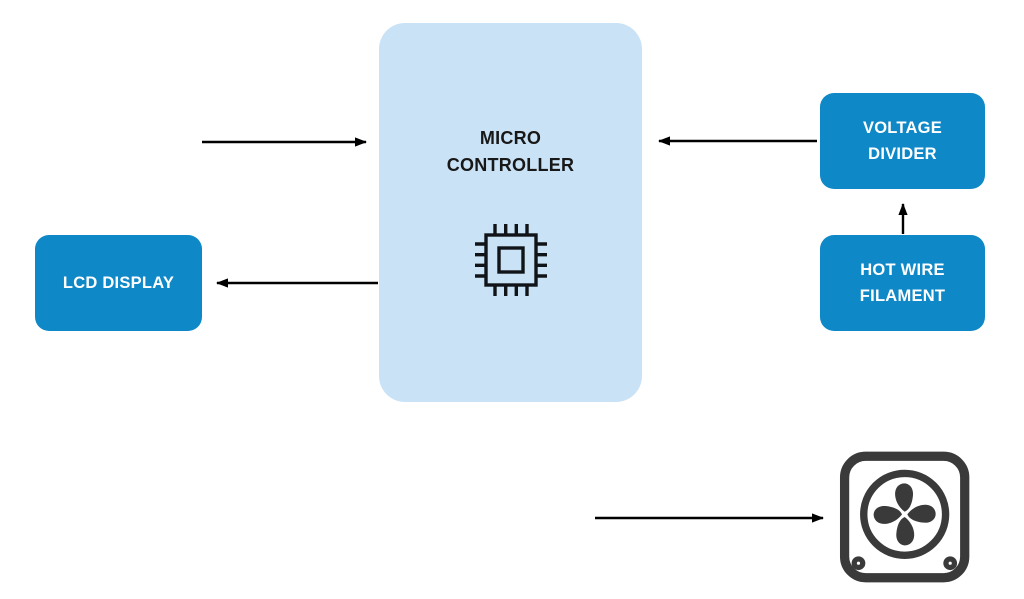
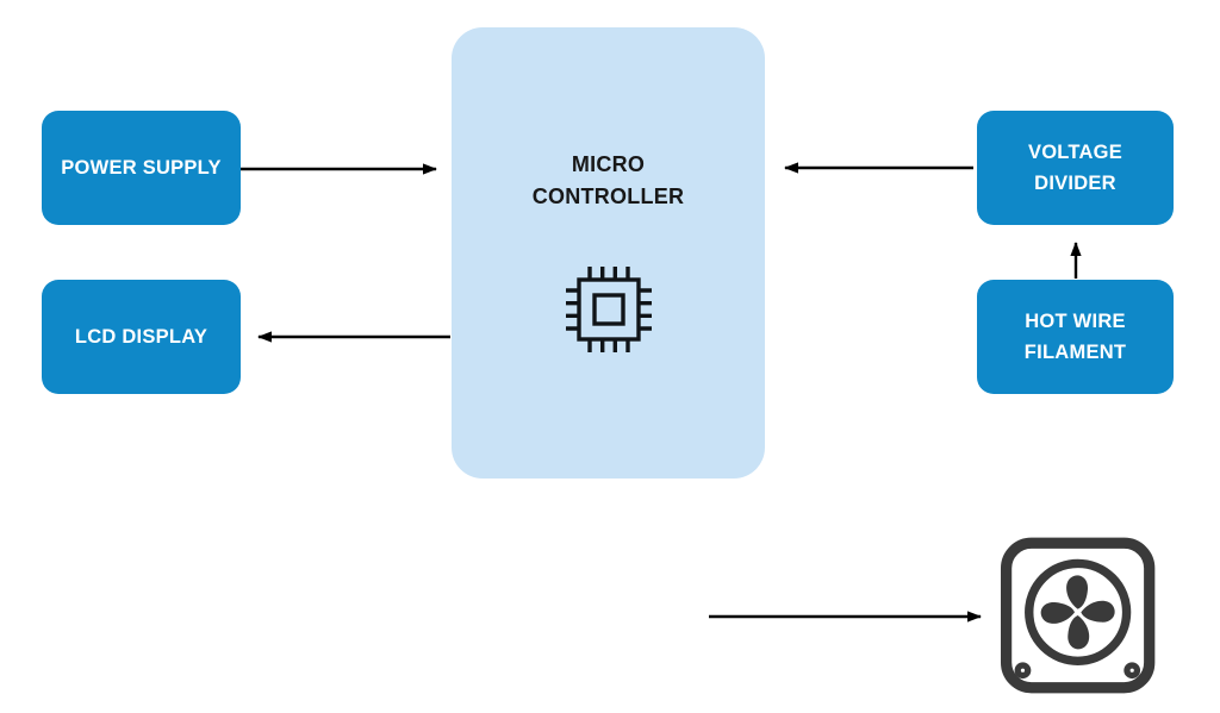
+ POWER SUPPLY
  LCD DISPLAY
  MICRO
  CONTROLLER
  VOLTAGE
  DIVIDER
  HOT WIRE
  FILAMENT
